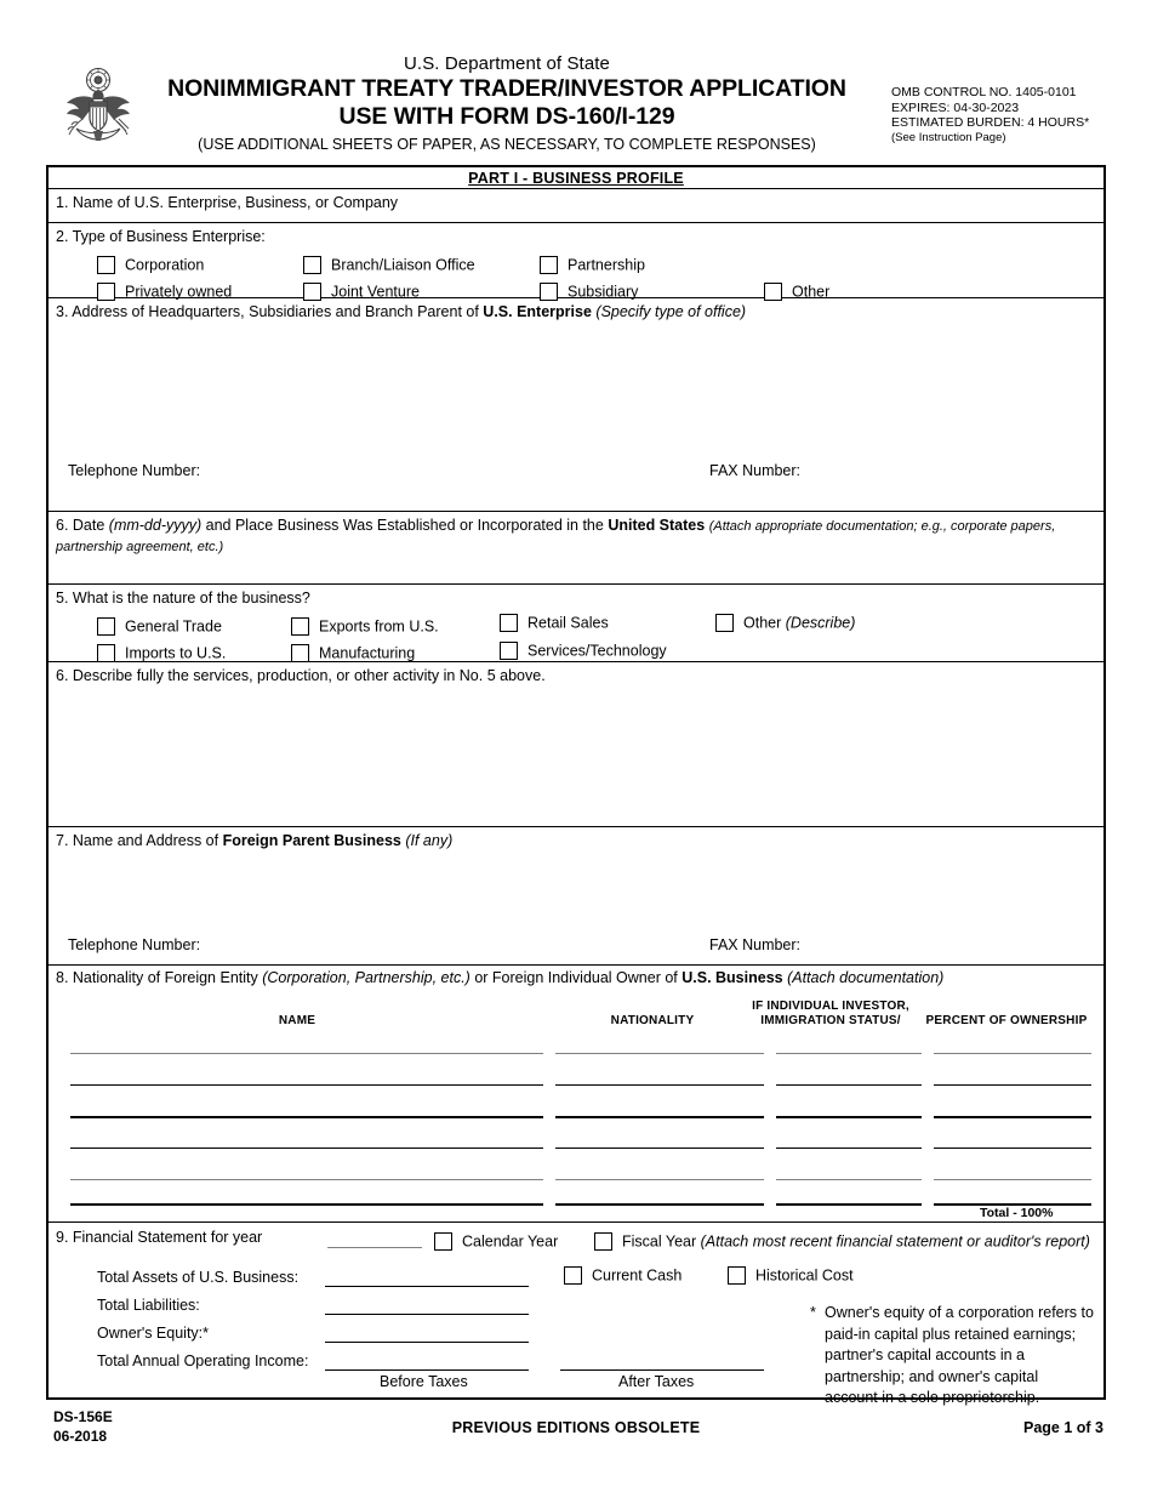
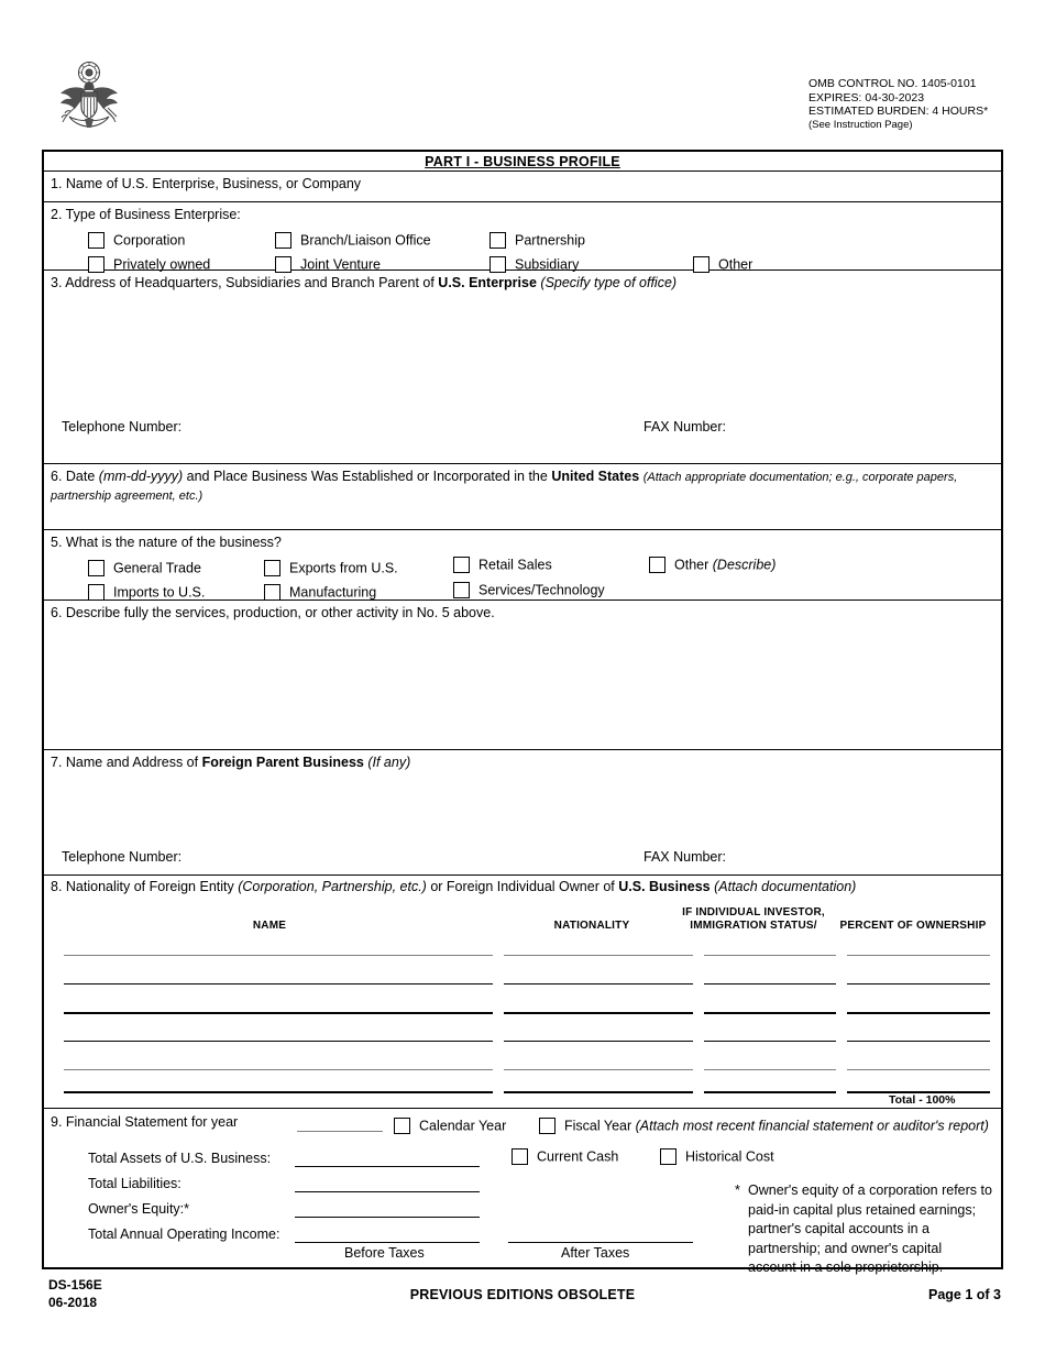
- U.S. Department of State
- NONIMMIGRANT TREATY TRADER/INVESTOR APPLICATION
- USE WITH FORM DS-160/I-129
- (USE ADDITIONAL SHEETS OF PAPER, AS NECESSARY, TO COMPLETE RESPONSES)
  OMB CONTROL NO. 1405-0101
  EXPIRES: 04-30-2023
  ESTIMATED BURDEN: 4 HOURS*
  (See Instruction Page)
  PART I - BUSINESS PROFILE
  1. Name of U.S. Enterprise, Business, or Company
  2. Type of Business Enterprise:
  Corporation
  Privately owned
  Branch/Liaison Office
  Joint Venture
  Partnership
  Subsidiary
  Other
  3. Address of Headquarters, Subsidiaries and Branch Parent of U.S. Enterprise (Specify type of office)
  Telephone Number:
  FAX Number:
  6. Date (mm-dd-yyyy) and Place Business Was Established or Incorporated in the United States (Attach appropriate documentation; e.g., corporate papers, partnership agreement, etc.)
  5. What is the nature of the business?
  General Trade
  Imports to U.S.
  Exports from U.S.
  Manufacturing
  Retail Sales
  Services/Technology
  Other (Describe)
  6. Describe fully the services, production, or other activity in No. 5 above.
  7. Name and Address of Foreign Parent Business (If any)
  Telephone Number:
  FAX Number:
  8. Nationality of Foreign Entity (Corporation, Partnership, etc.) or Foreign Individual Owner of U.S. Business (Attach documentation)
  NAME
  NATIONALITY
  IF INDIVIDUAL INVESTOR,
  IMMIGRATION STATUS/
  PERCENT OF OWNERSHIP
  Total - 100%
  9. Financial Statement for year
  Calendar Year
  Fiscal Year (Attach most recent financial statement or auditor's report)
  Total Assets of U.S. Business:
  Total Liabilities:
  Owner's Equity:*
  Total Annual Operating Income:
  Before Taxes
  After Taxes
  Current Cash
  Historical Cost
  *
  Owner's equity of a corporation refers to paid-in capital plus retained earnings; partner's capital accounts in a partnership; and owner's capital account in a sole proprietorship.
  DS-156E
  06-2018
  PREVIOUS EDITIONS OBSOLETE
  Page 1 of 3
